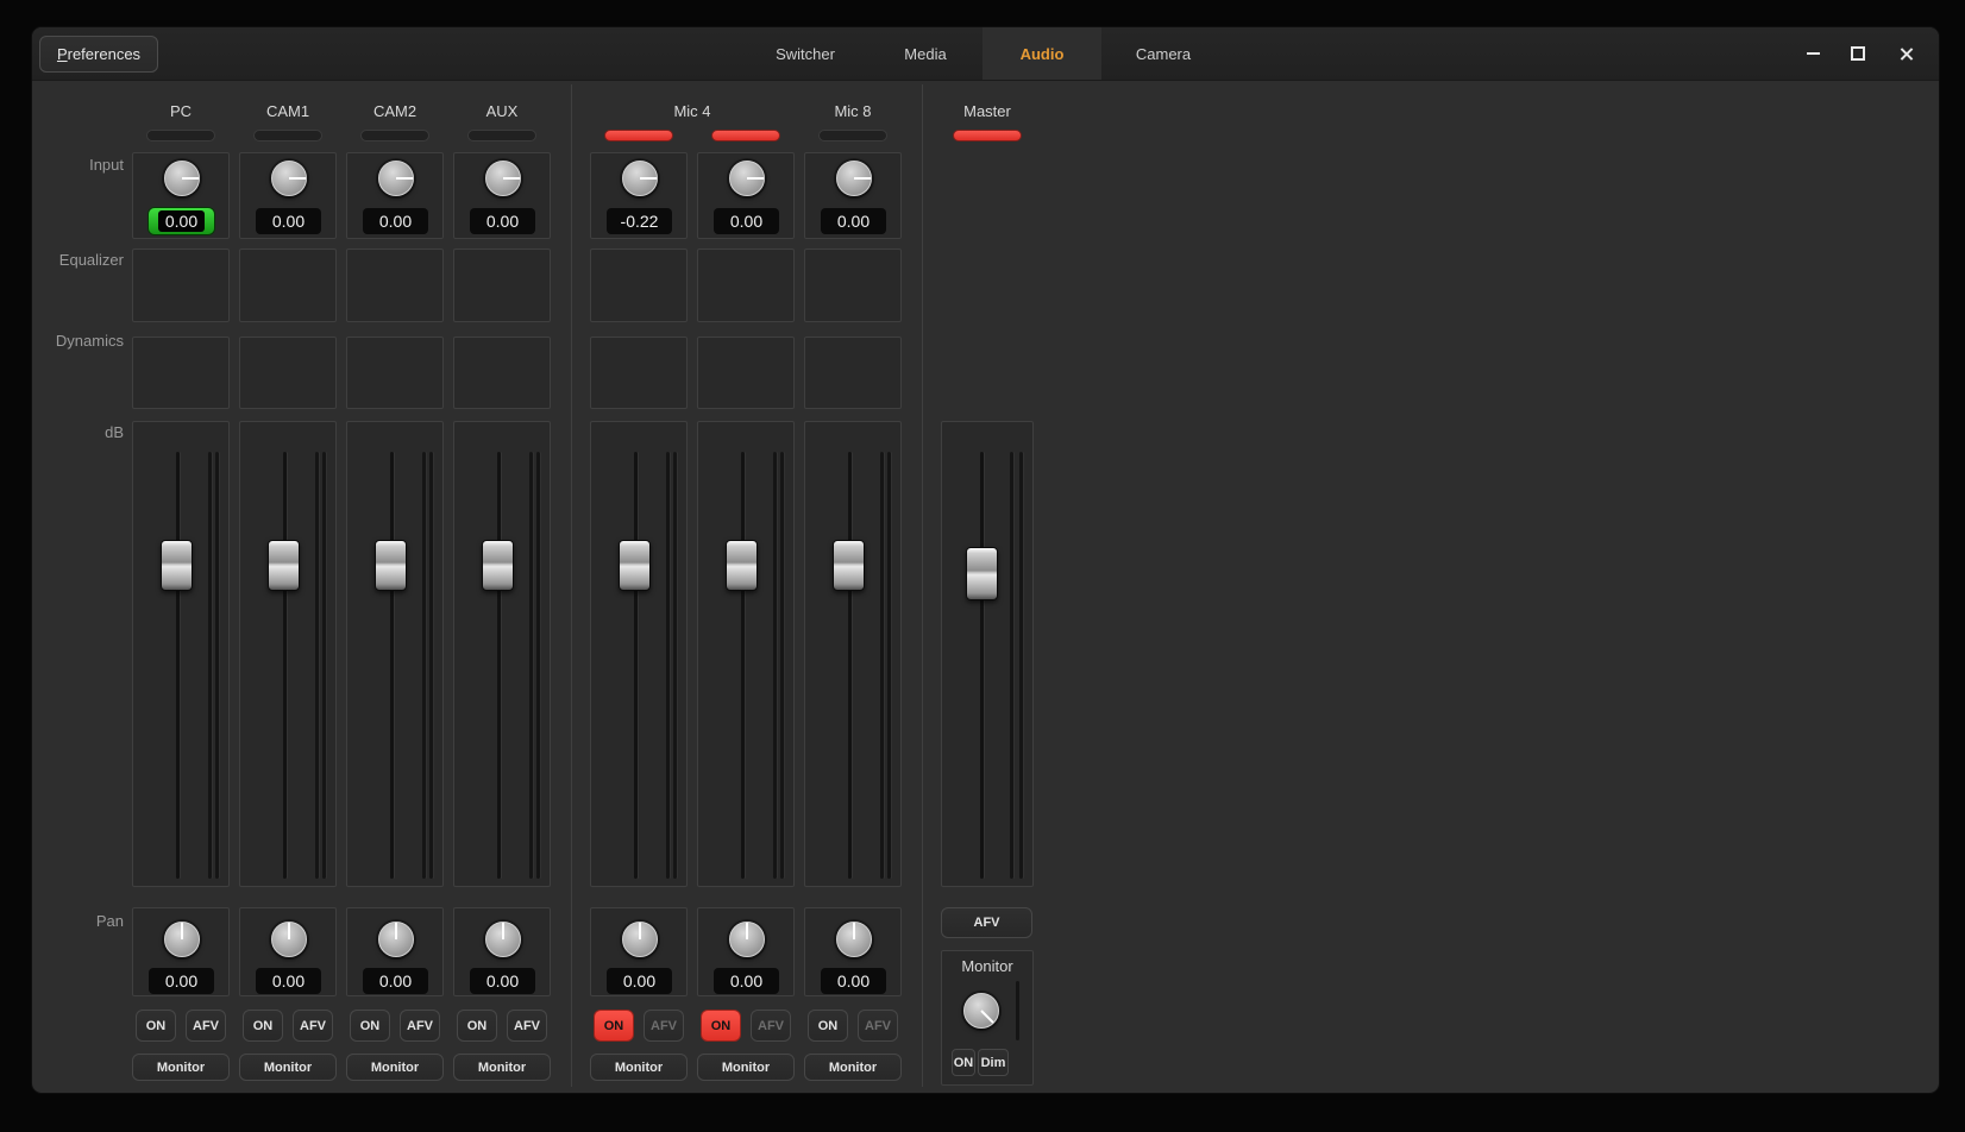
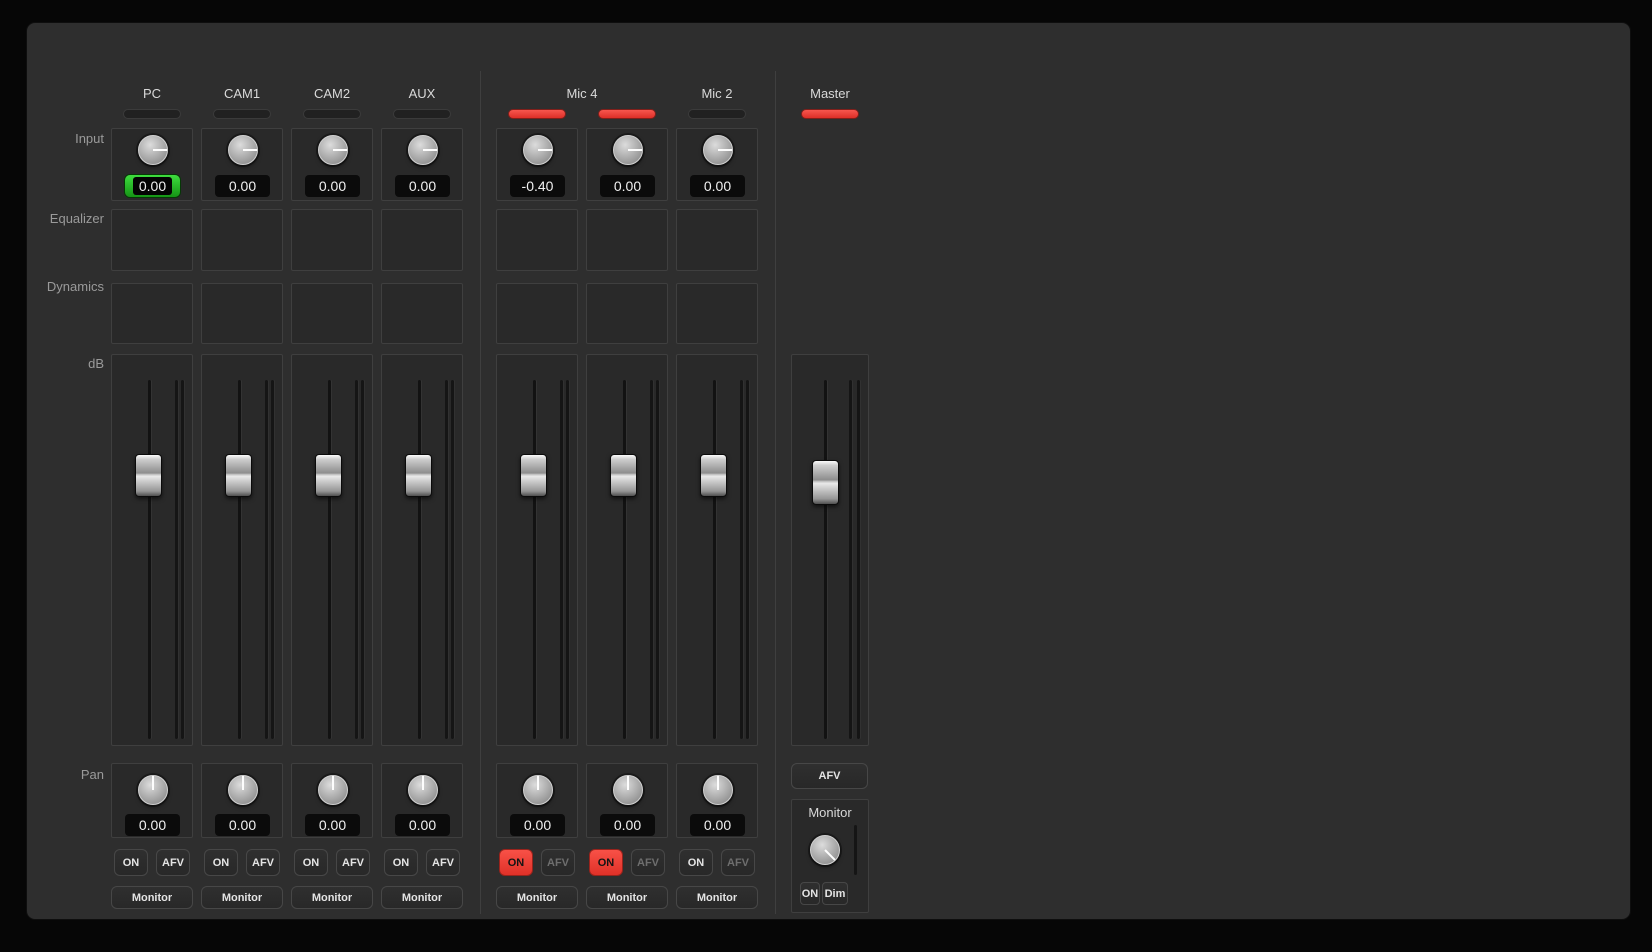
- Preferences
- Switcher
- Media
- Audio
- Camera
  Input
  Equalizer
  Dynamics
  dB
  Pan
  PC
  CAM1
  CAM2
  AUX
  Mic 4
- Mic 8
+ Mic 2
  Master
  0.00
  0.00
  ON
  AFV
  Monitor
  0.00
  0.00
  ON
  AFV
  Monitor
  0.00
  0.00
  ON
  AFV
  Monitor
  0.00
  0.00
  ON
  AFV
  Monitor
- -0.22
+ -0.40
  0.00
  ON
  AFV
  Monitor
  0.00
  0.00
  ON
  AFV
  Monitor
  0.00
  0.00
  ON
  AFV
  Monitor
  AFV
  Monitor
  ON
  Dim
